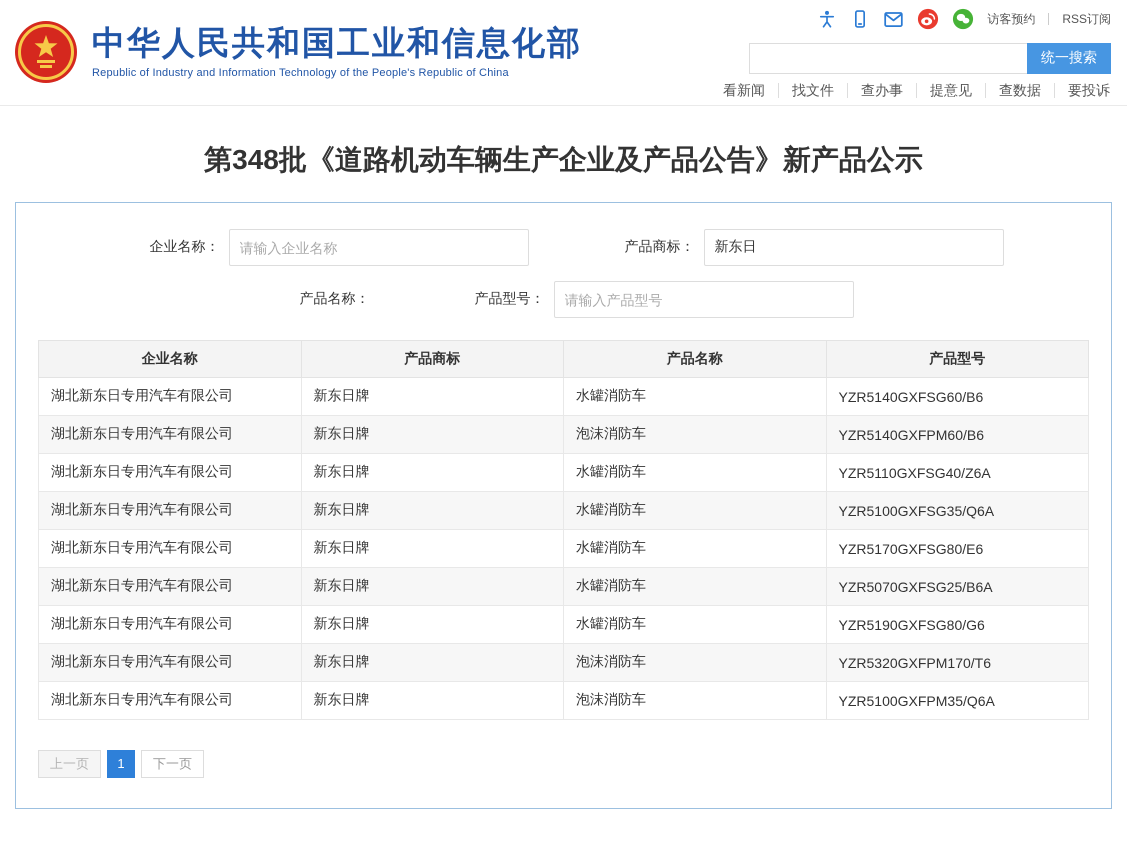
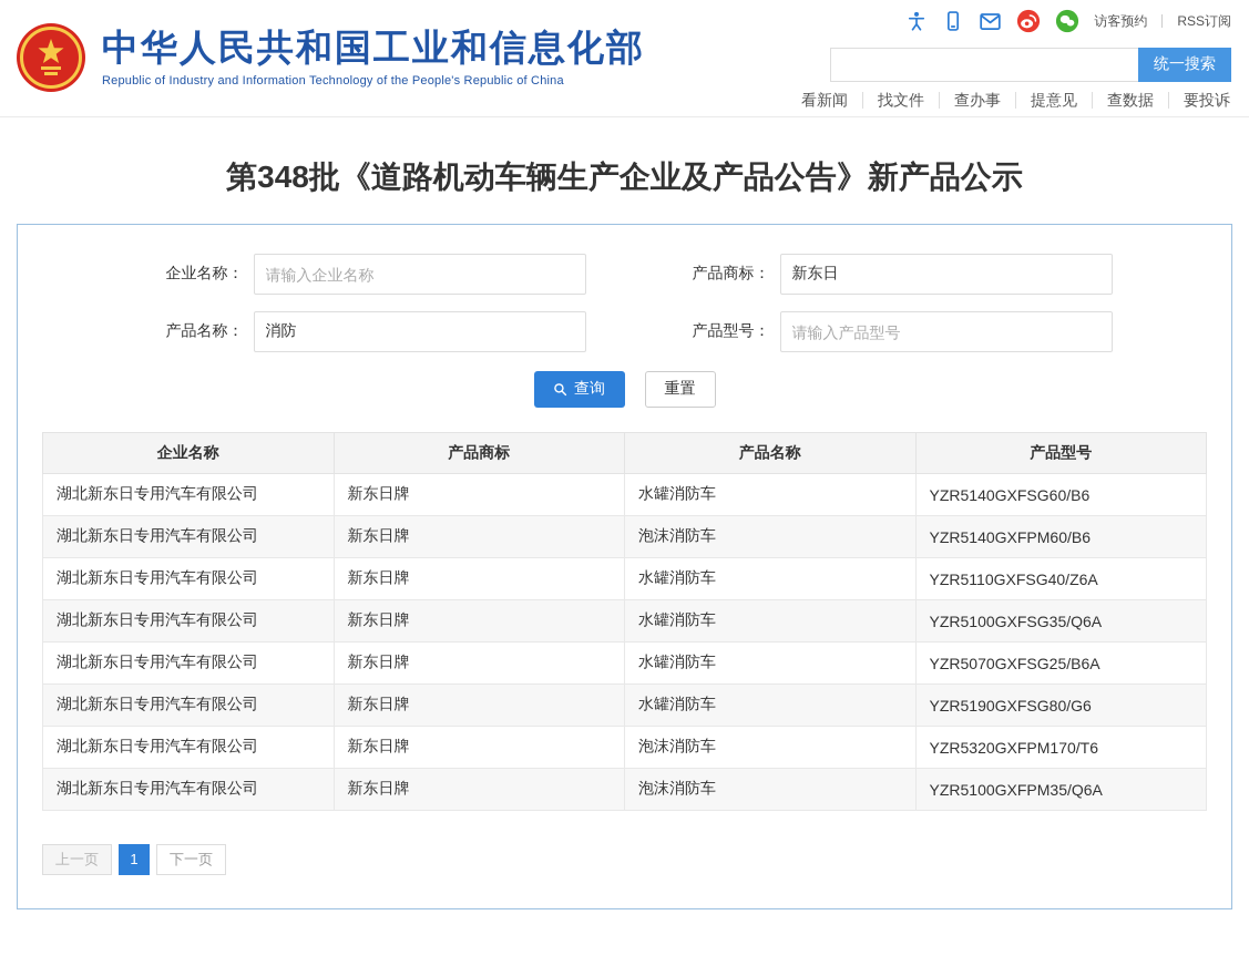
  中华人民共和国工业和信息化部
  Republic of Industry and Information Technology of the People's Republic of China
  访客预约
  RSS订阅
  统一搜索
  看新闻
  找文件
  查办事
  提意见
  查数据
  要投诉
  第348批《道路机动车辆生产企业及产品公告》新产品公示
  企业名称：
  请输入企业名称
  产品商标：
  新东日
  产品名称：
+ 消防
  产品型号：
  请输入产品型号
+ 查询
+ 重置
  企业名称	产品商标	产品名称	产品型号
  湖北新东日专用汽车有限公司	新东日牌	水罐消防车	YZR5140GXFSG60/B6
  湖北新东日专用汽车有限公司	新东日牌	泡沫消防车	YZR5140GXFPM60/B6
  湖北新东日专用汽车有限公司	新东日牌	水罐消防车	YZR5110GXFSG40/Z6A
  湖北新东日专用汽车有限公司	新东日牌	水罐消防车	YZR5100GXFSG35/Q6A
- 湖北新东日专用汽车有限公司	新东日牌	水罐消防车	YZR5170GXFSG80/E6
  湖北新东日专用汽车有限公司	新东日牌	水罐消防车	YZR5070GXFSG25/B6A
  湖北新东日专用汽车有限公司	新东日牌	水罐消防车	YZR5190GXFSG80/G6
  湖北新东日专用汽车有限公司	新东日牌	泡沫消防车	YZR5320GXFPM170/T6
  湖北新东日专用汽车有限公司	新东日牌	泡沫消防车	YZR5100GXFPM35/Q6A
  上一页
  1
  下一页
